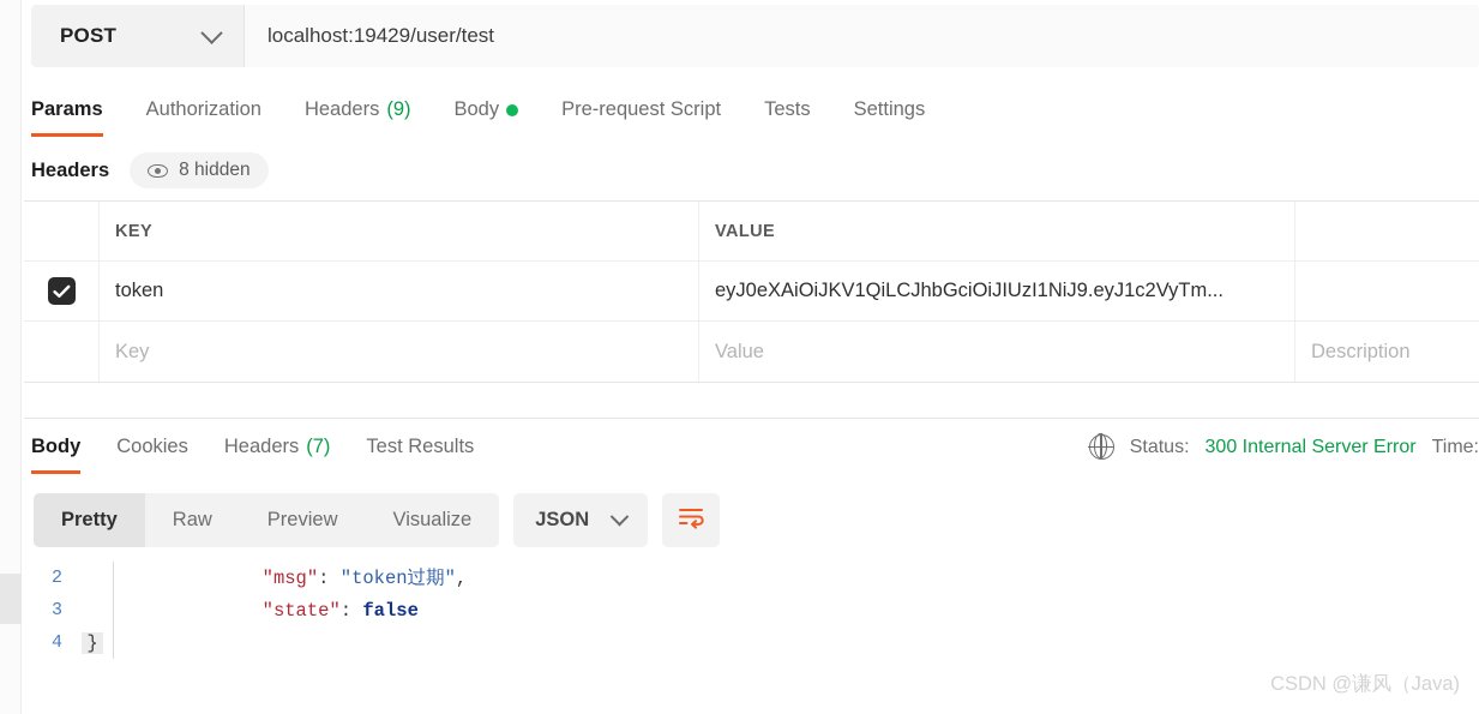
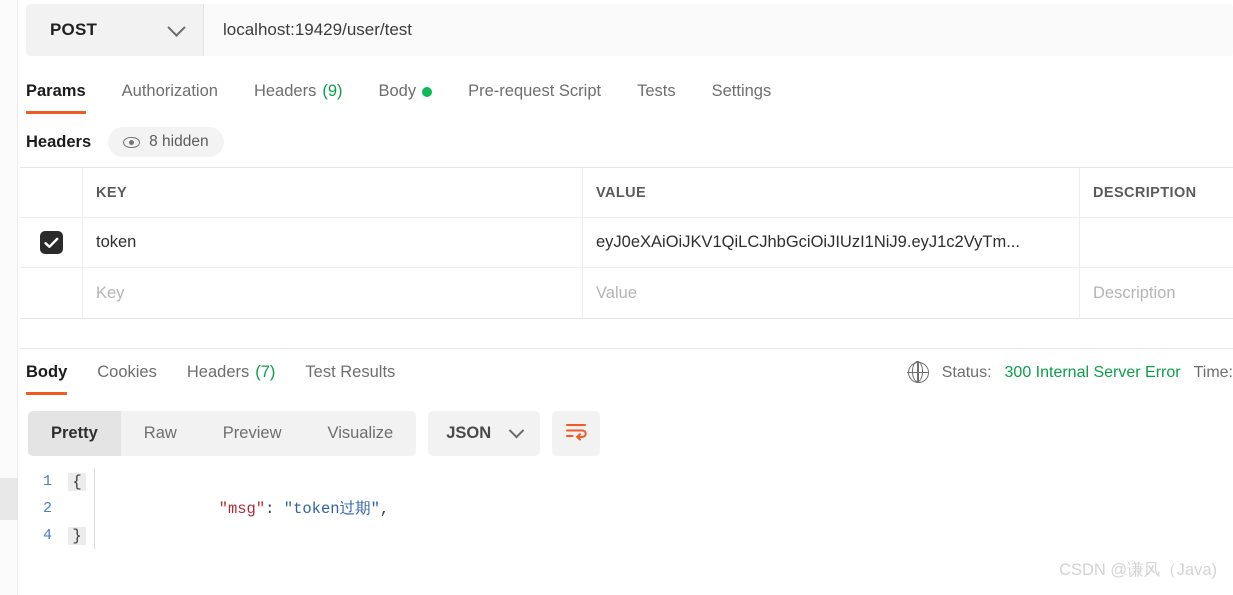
  POST
  localhost:19429/user/test
  Params
  Authorization
  Headers
  (9)
  Body
  Pre-request Script
  Tests
  Settings
  Headers
  8 hidden
  KEY
  VALUE
+ DESCRIPTION
  token
  eyJ0eXAiOiJKV1QiLCJhbGciOiJIUzI1NiJ9.eyJ1c2VyTm...
  Key
  Value
  Description
  Body
  Cookies
  Headers
  (7)
  Test Results
  Status:
  300 Internal Server Error
  Time:
  Pretty
  Raw
  Preview
  Visualize
  JSON
+ 1
+ {
  2
  "msg": "token过期",
- 3
- "state": false
  4
  }
  CSDN @谦风（Java)
